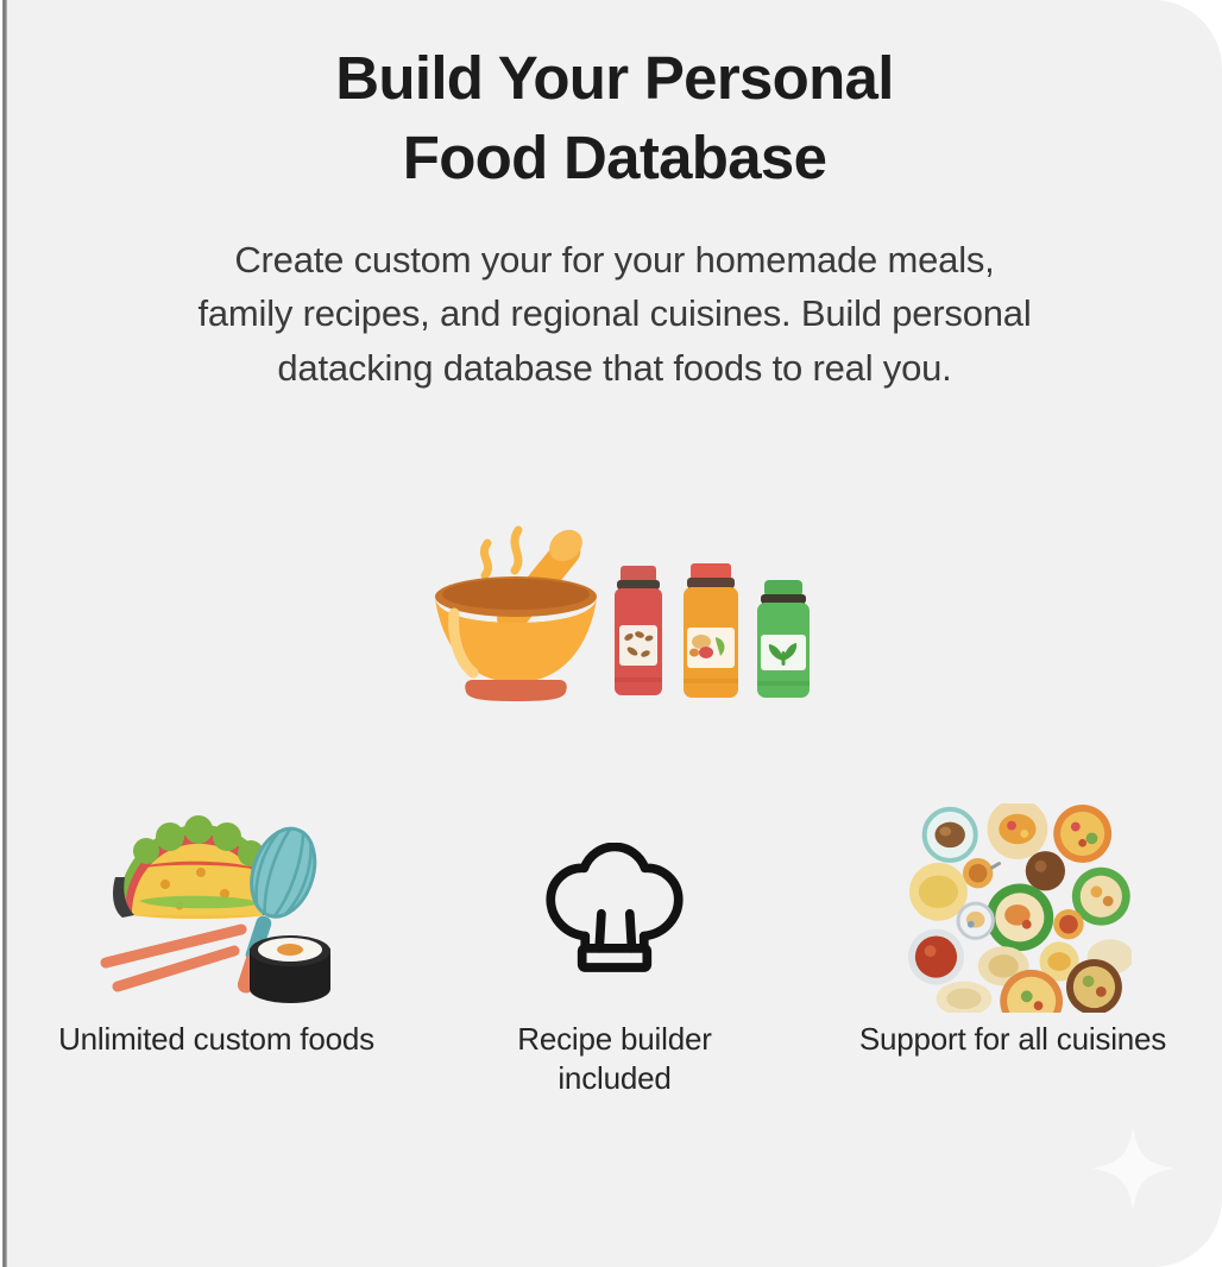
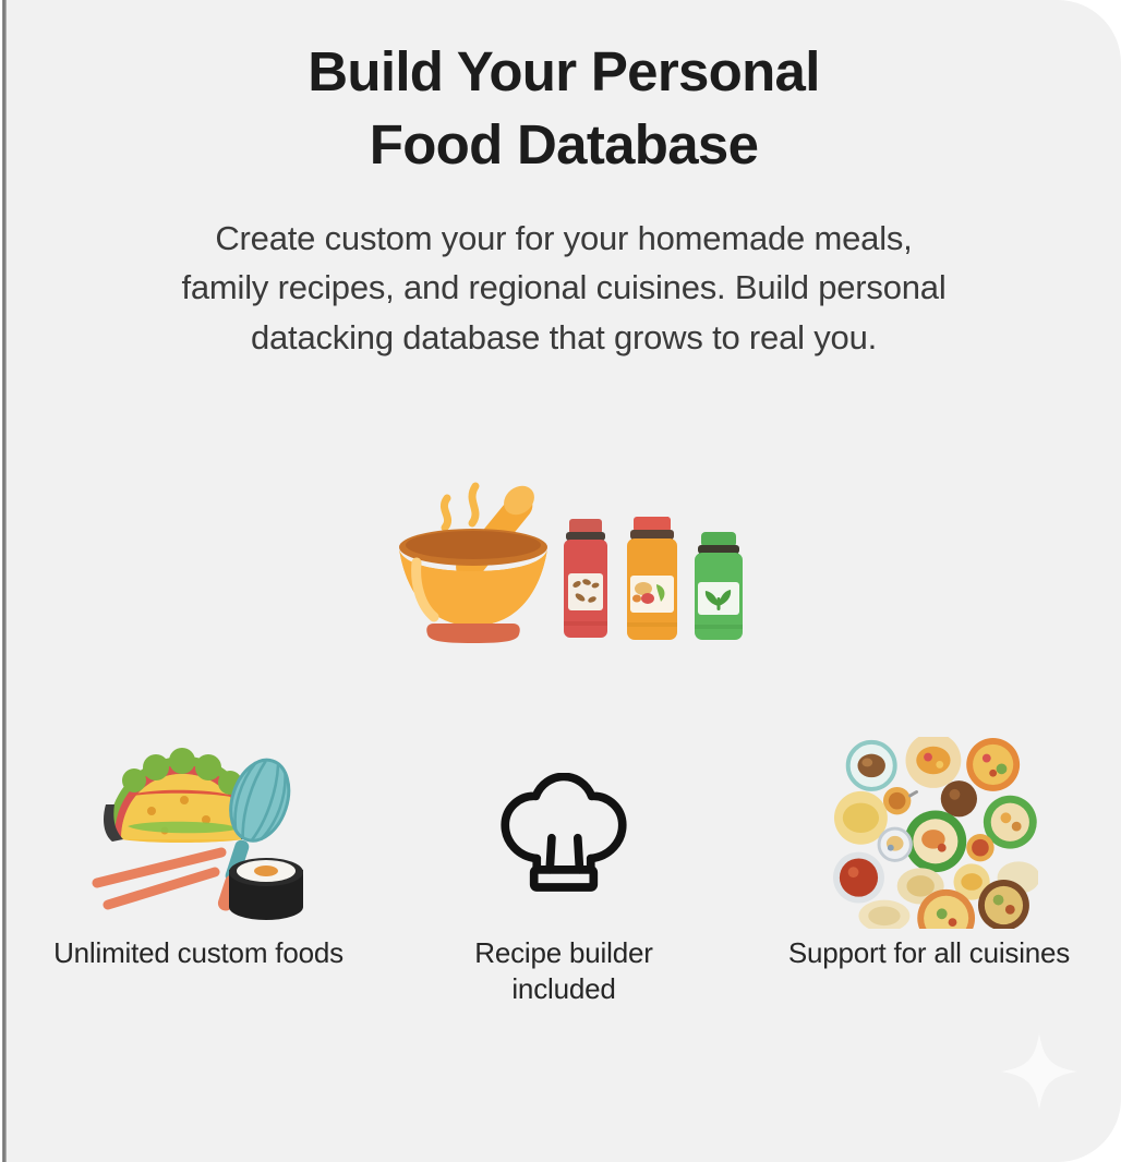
  Build Your Personal
  Food Database
  Create custom your for your homemade meals,
  family recipes, and regional cuisines. Build personal
- datacking database that foods to real you.
+ datacking database that grows to real you.
  Unlimited custom foods
  Recipe builder
  included
  Support for all cuisines
